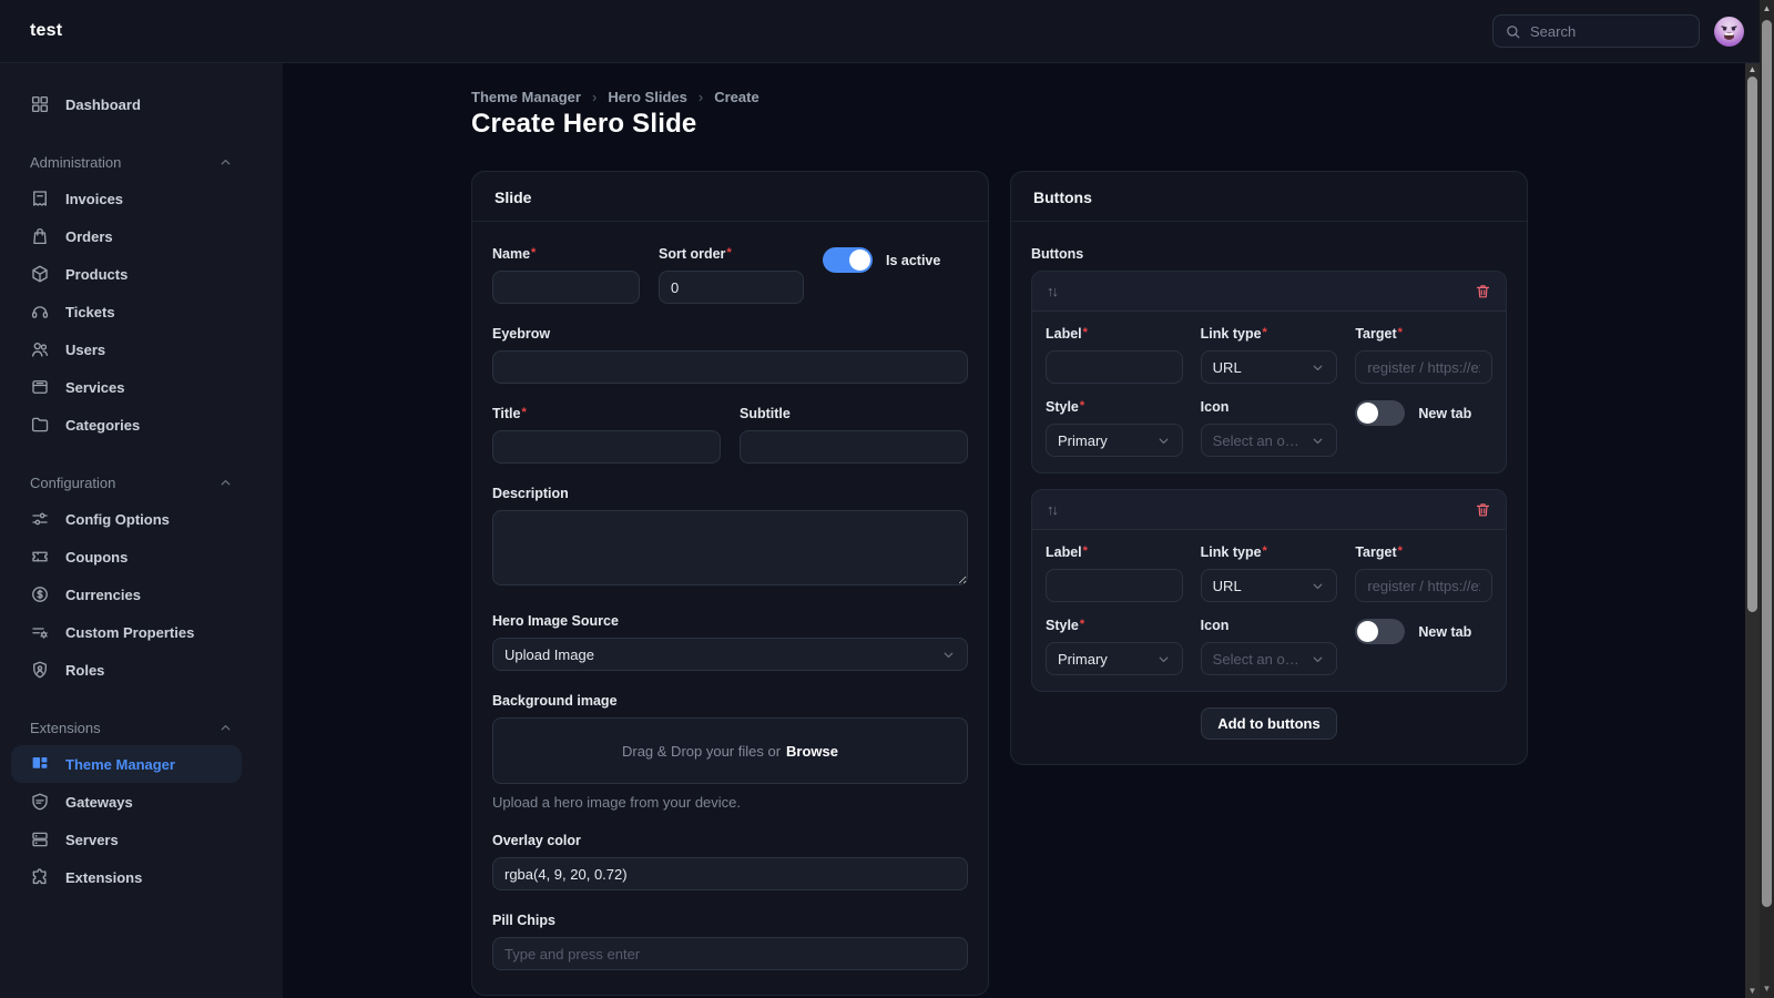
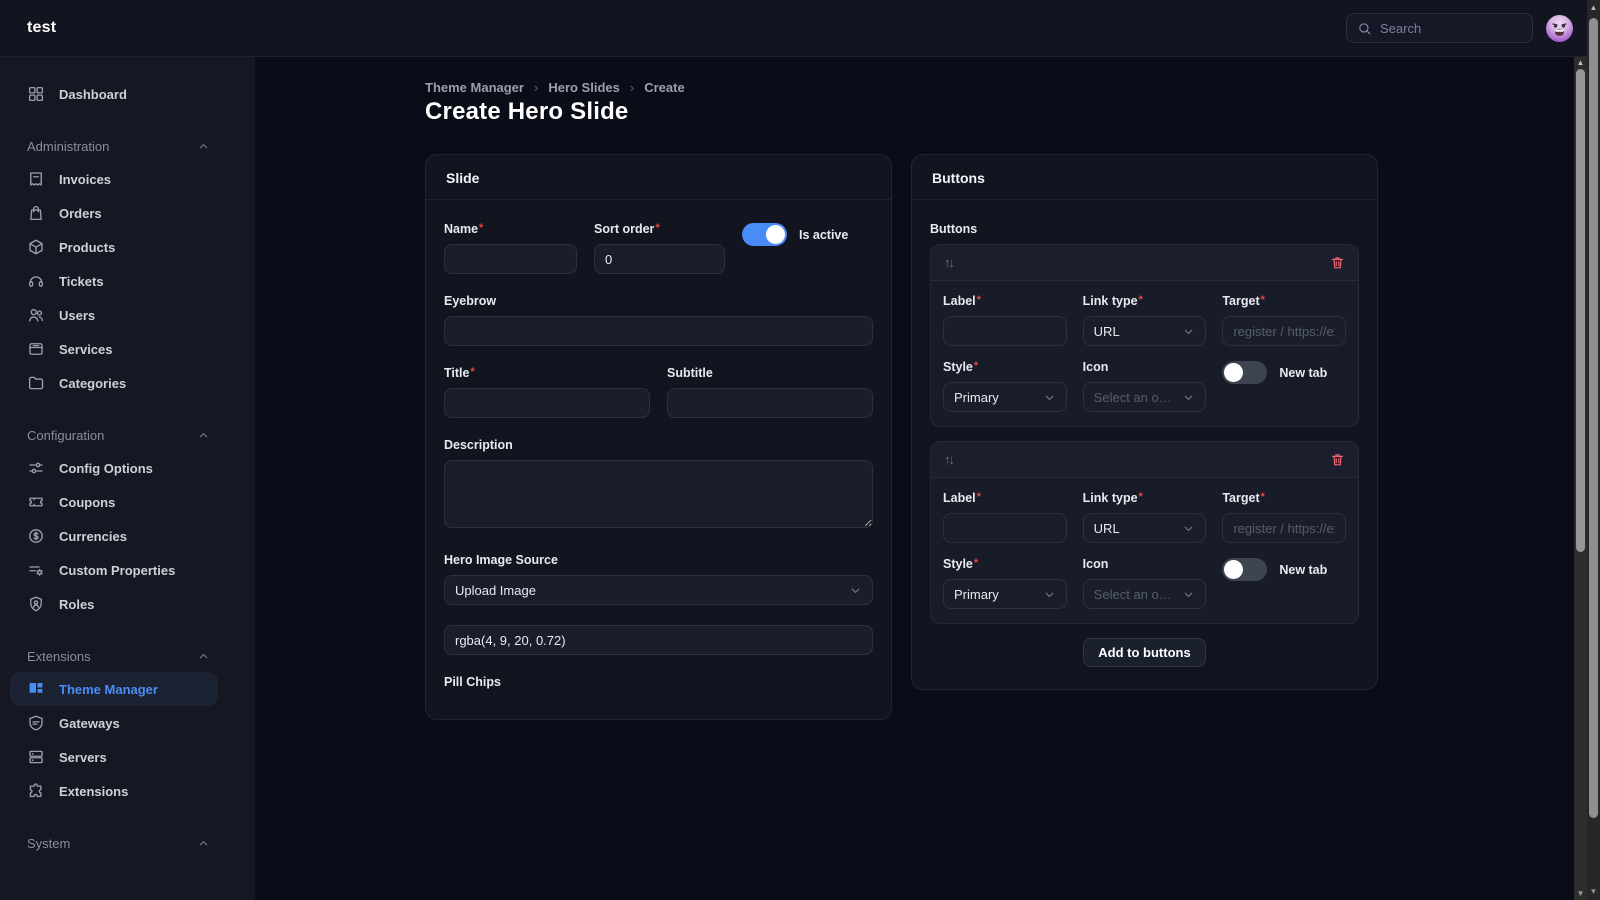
  test
  Search
  ▲
  ▼
  Dashboard
  Administration
  Invoices
  Orders
  Products
  Tickets
  Users
  Services
  Categories
  Configuration
  Config Options
  Coupons
  Currencies
  Custom Properties
  Roles
  Extensions
  Theme Manager
  Gateways
  Servers
  Extensions
+ System
  ▲
  ▼
  Theme Manager
  ›
  Hero Slides
  ›
  Create
  Create Hero Slide
  Slide
  Name*
  Sort order*
  0
  Is active
  Eyebrow
  Title*
  Subtitle
  Description
  Hero Image Source
  Upload Image
- Background image
- Drag & Drop your files or
- Browse
- Upload a hero image from your device.
- Overlay color
  rgba(4, 9, 20, 0.72)
  Pill Chips
- Type and press enter
  Buttons
  Buttons
  ↑↓
  Label*
  Link type*
  URL
  Target*
  register / https://e
  Style*
  Primary
  Icon
  Select an optio
  New tab
  ↑↓
  Label*
  Link type*
  URL
  Target*
  register / https://e
  Style*
  Primary
  Icon
  Select an optio
  New tab
  Add to buttons
